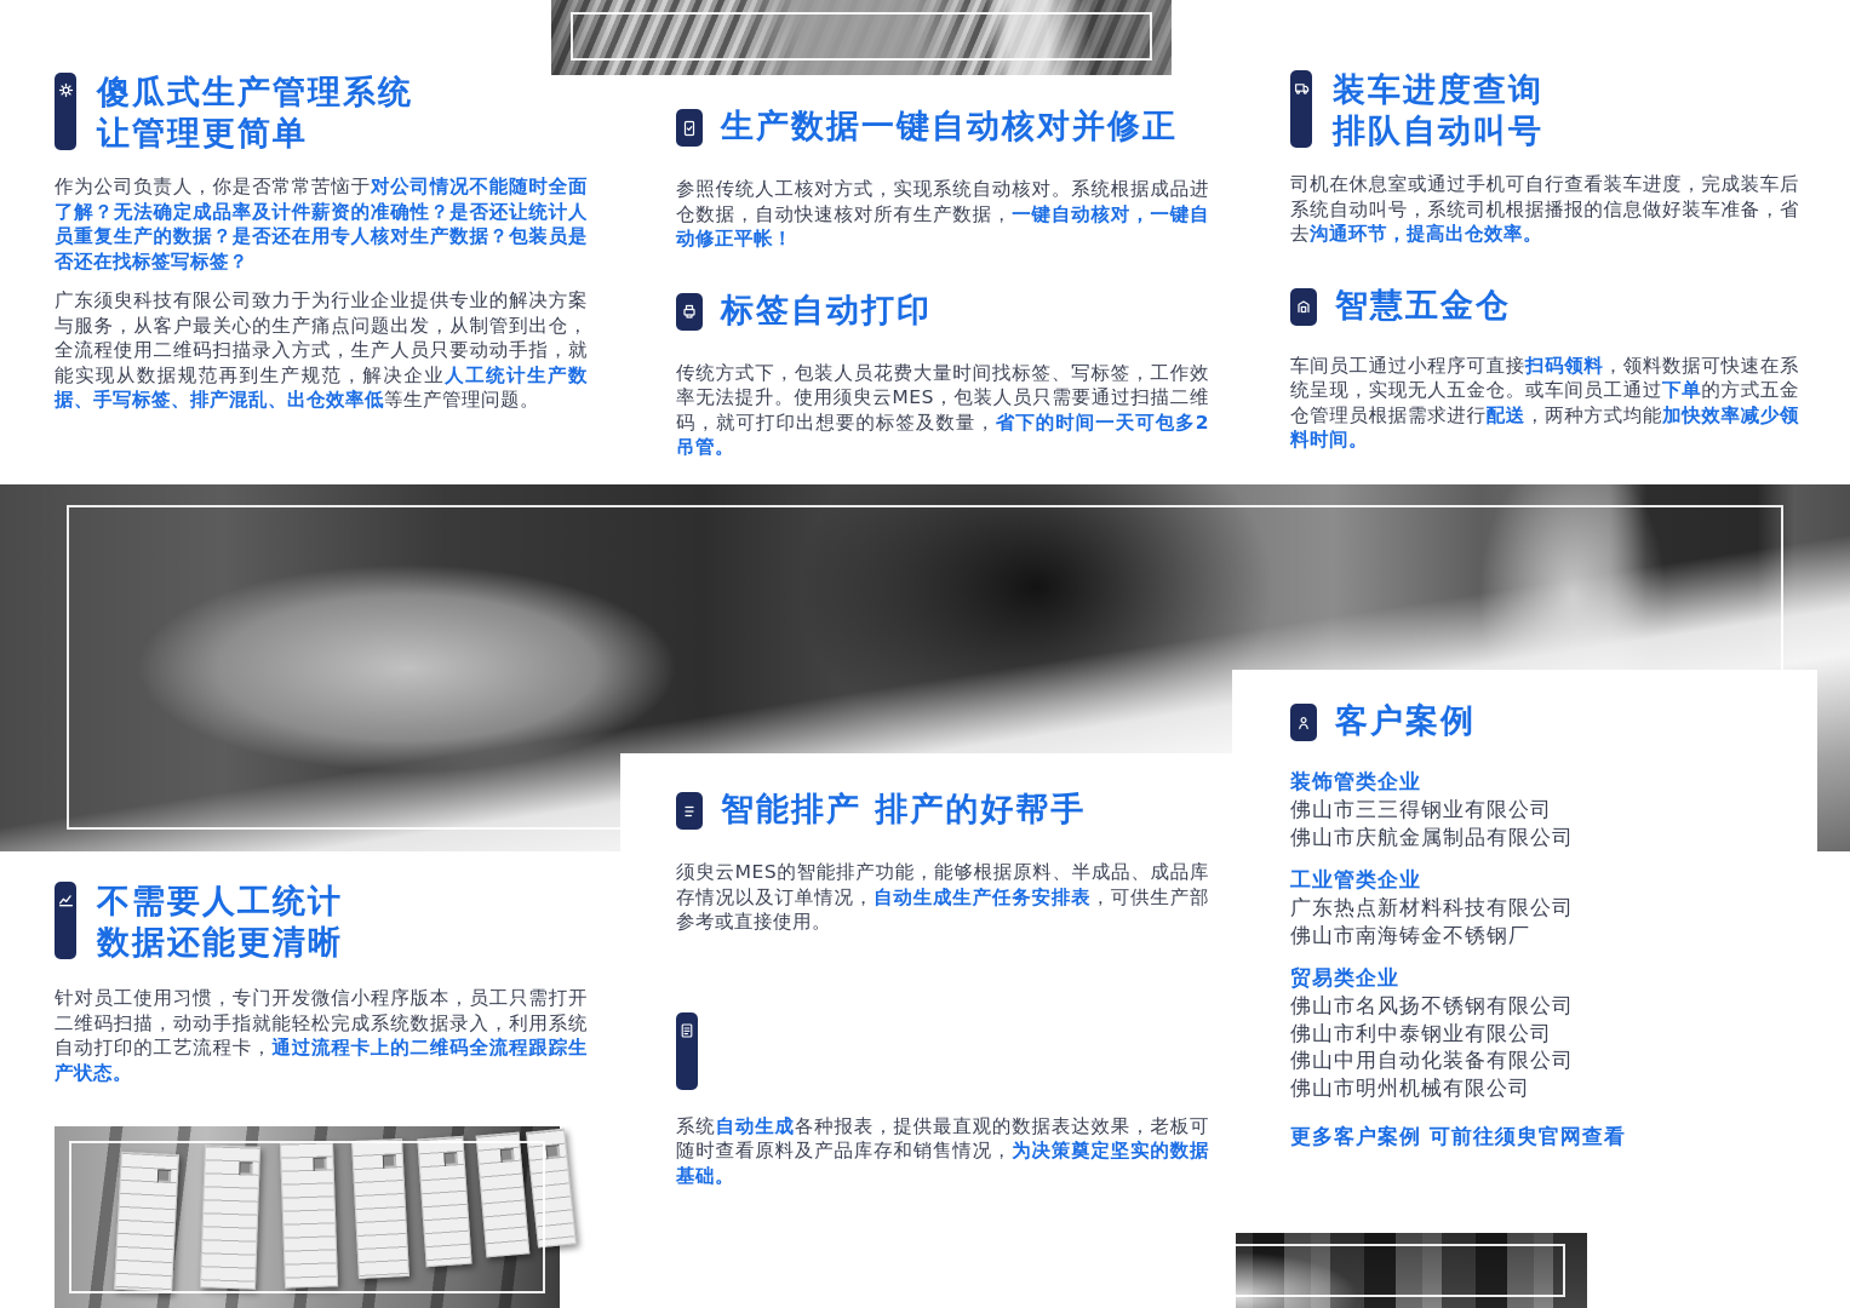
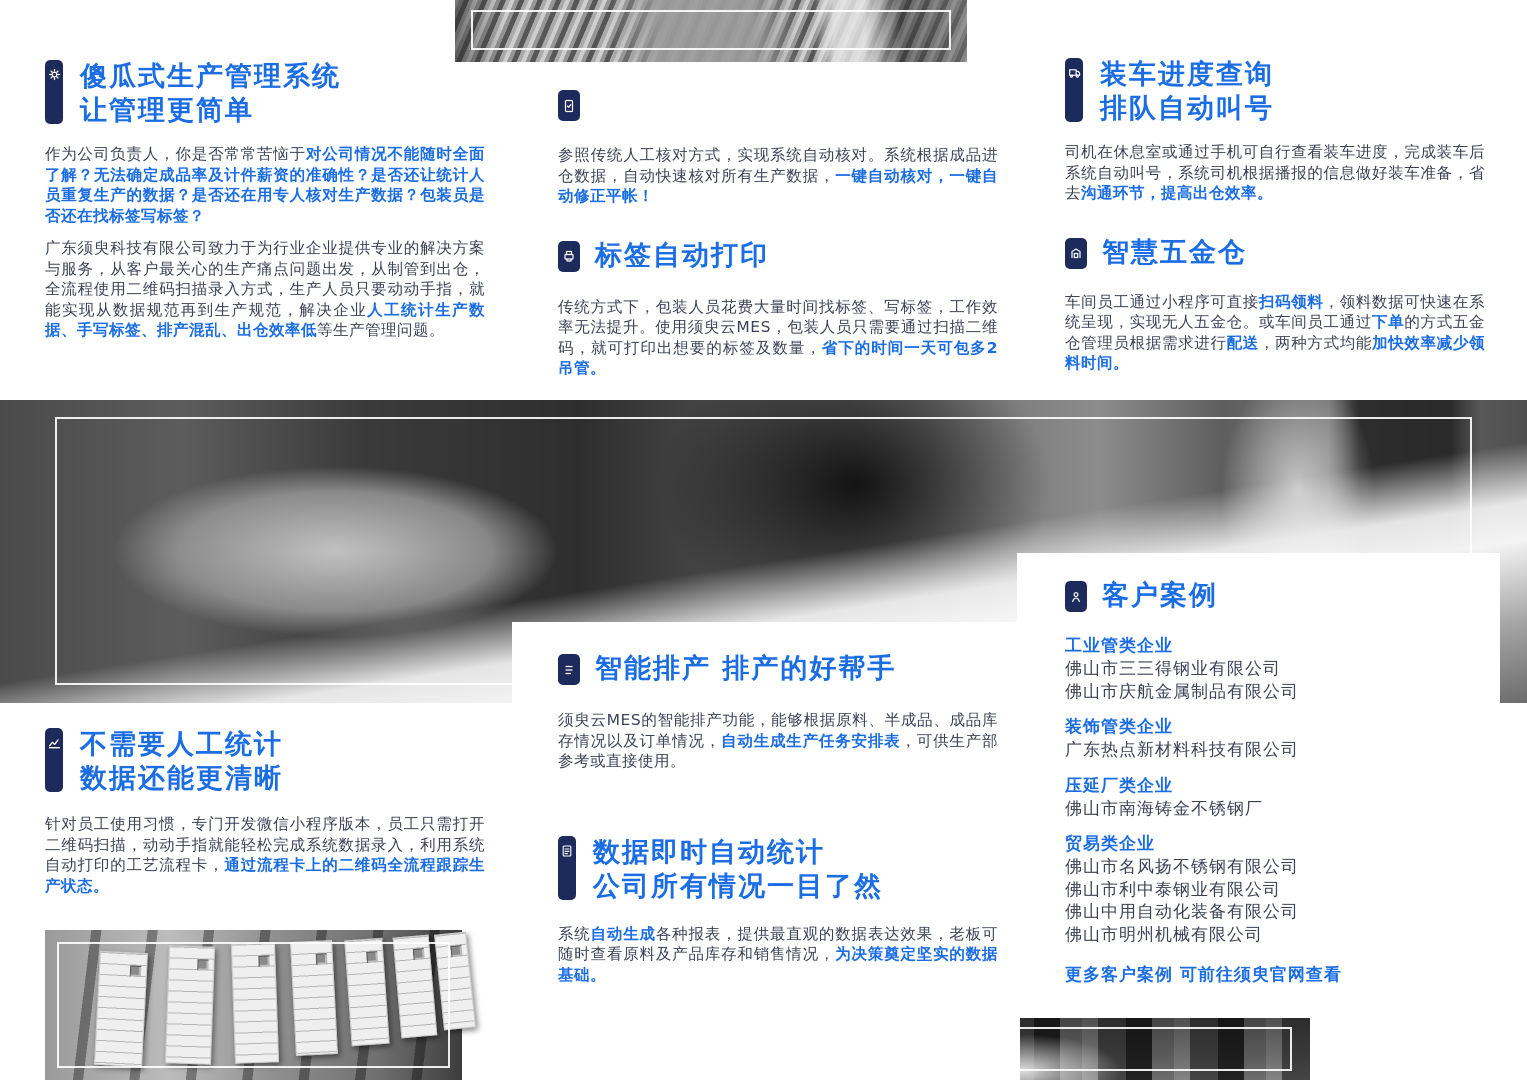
  傻瓜式生产管理系统
  让管理更简单
  作为公司负责人，你是否常常苦恼于对公司情况不能随时全面了解？无法确定成品率及计件薪资的准确性？是否还让统计人员重复生产的数据？是否还在用专人核对生产数据？包装员是否还在找标签写标签？
  广东须臾科技有限公司致力于为行业企业提供专业的解决方案与服务，从客户最关心的生产痛点问题出发，从制管到出仓，全流程使用二维码扫描录入方式，生产人员只要动动手指，就能实现从数据规范再到生产规范，解决企业人工统计生产数据、手写标签、排产混乱、出仓效率低等生产管理问题。
- 生产数据一键自动核对并修正
  参照传统人工核对方式，实现系统自动核对。系统根据成品进仓数据，自动快速核对所有生产数据，一键自动核对，一键自动修正平帐！
  标签自动打印
  传统方式下，包装人员花费大量时间找标签、写标签，工作效率无法提升。使用须臾云MES，包装人员只需要通过扫描二维码，就可打印出想要的标签及数量，省下的时间一天可包多2吊管。
  装车进度查询
  排队自动叫号
  司机在休息室或通过手机可自行查看装车进度，完成装车后系统自动叫号，系统司机根据播报的信息做好装车准备，省去沟通环节，提高出仓效率。
  智慧五金仓
  车间员工通过小程序可直接扫码领料，领料数据可快速在系统呈现，实现无人五金仓。或车间员工通过下单的方式五金仓管理员根据需求进行配送，两种方式均能加快效率减少领料时间。
  智能排产 排产的好帮手
  须臾云MES的智能排产功能，能够根据原料、半成品、成品库存情况以及订单情况，自动生成生产任务安排表，可供生产部参考或直接使用。
+ 数据即时自动统计
+ 公司所有情况一目了然
  系统自动生成各种报表，提供最直观的数据表达效果，老板可随时查看原料及产品库存和销售情况，为决策奠定坚实的数据基础。
  客户案例
- 装饰管类企业
+ 工业管类企业
  佛山市三三得钢业有限公司
  佛山市庆航金属制品有限公司
- 工业管类企业
+ 装饰管类企业
  广东热点新材料科技有限公司
+ 压延厂类企业
  佛山市南海铸金不锈钢厂
  贸易类企业
  佛山市名风扬不锈钢有限公司
  佛山市利中泰钢业有限公司
  佛山中用自动化装备有限公司
  佛山市明州机械有限公司
  更多客户案例 可前往须臾官网查看
  不需要人工统计
  数据还能更清晰
  针对员工使用习惯，专门开发微信小程序版本，员工只需打开二维码扫描，动动手指就能轻松完成系统数据录入，利用系统自动打印的工艺流程卡，通过流程卡上的二维码全流程跟踪生产状态。
